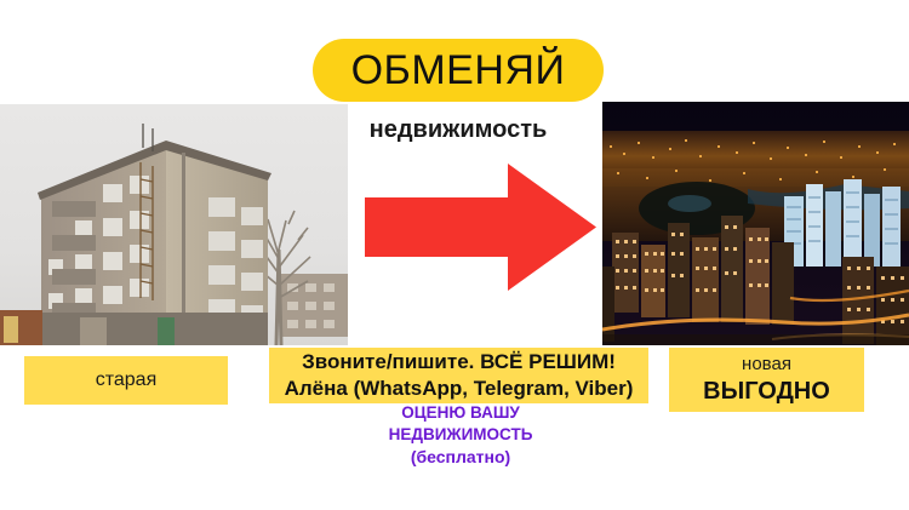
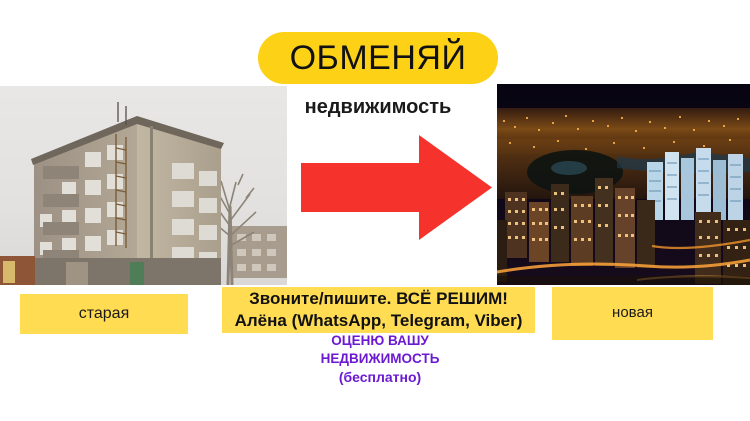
  ОБМЕНЯЙ
  недвижимость
  старая
  Звоните/пишите. ВСЁ РЕШИМ!
  Алёна (WhatsApp, Telegram, Viber)
  новая
- ВЫГОДНО
  ОЦЕНЮ ВАШУ
  НЕДВИЖИМОСТЬ
  (бесплатно)
